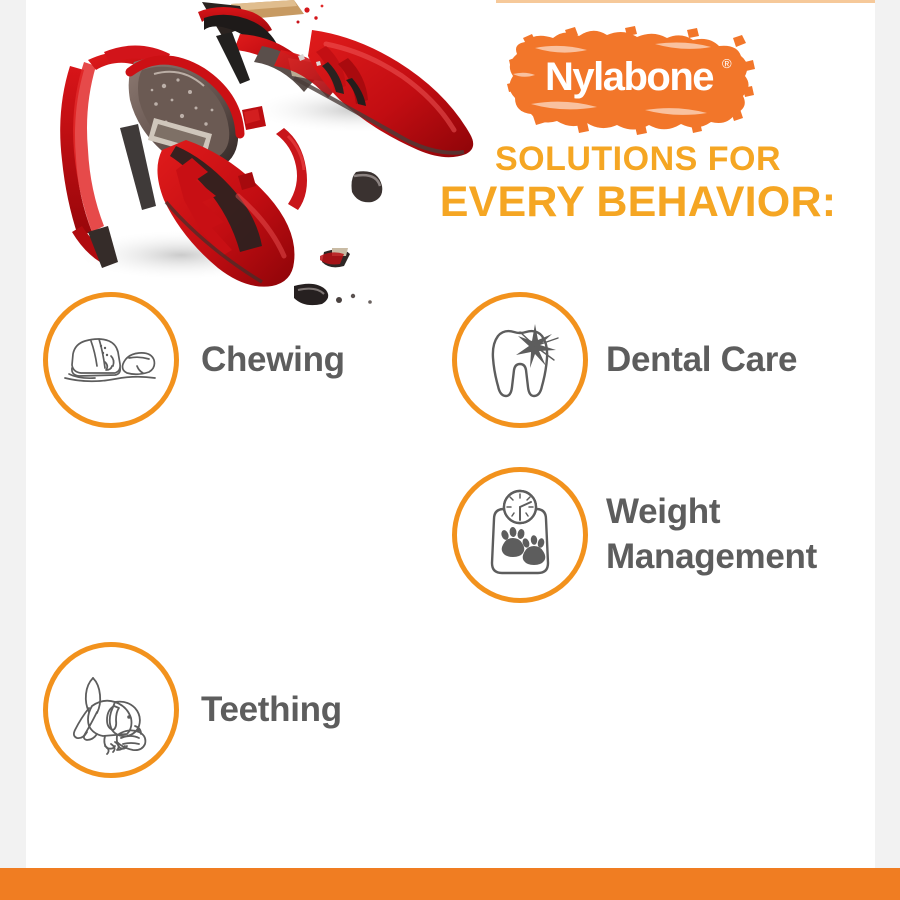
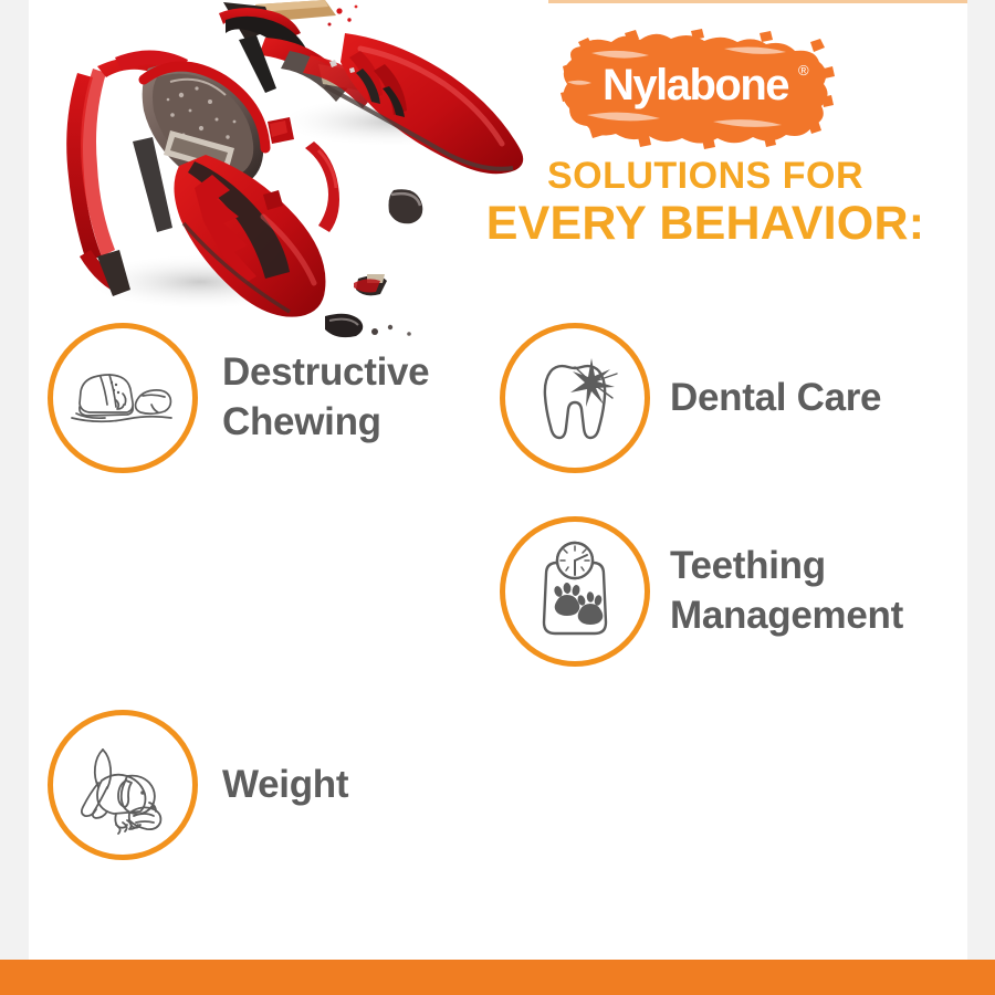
  Nylabone
  ®
  SOLUTIONS FOR
  EVERY BEHAVIOR:
+ Destructive
  Chewing
  Dental Care
- Weight
+ Teething
  Management
- Teething
+ Weight
